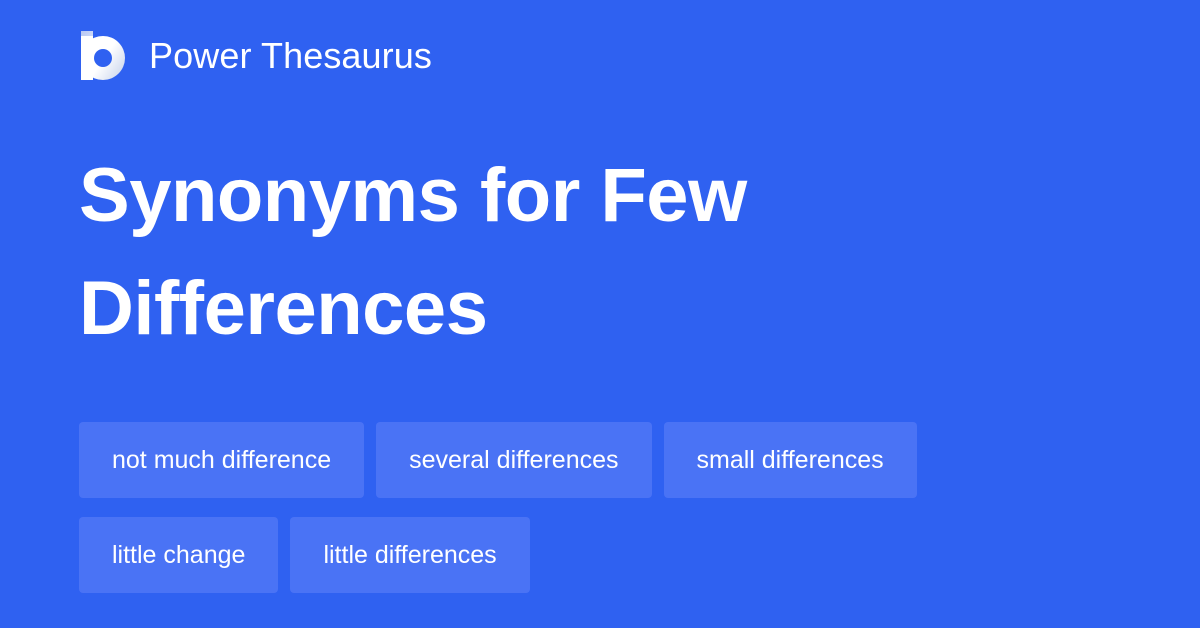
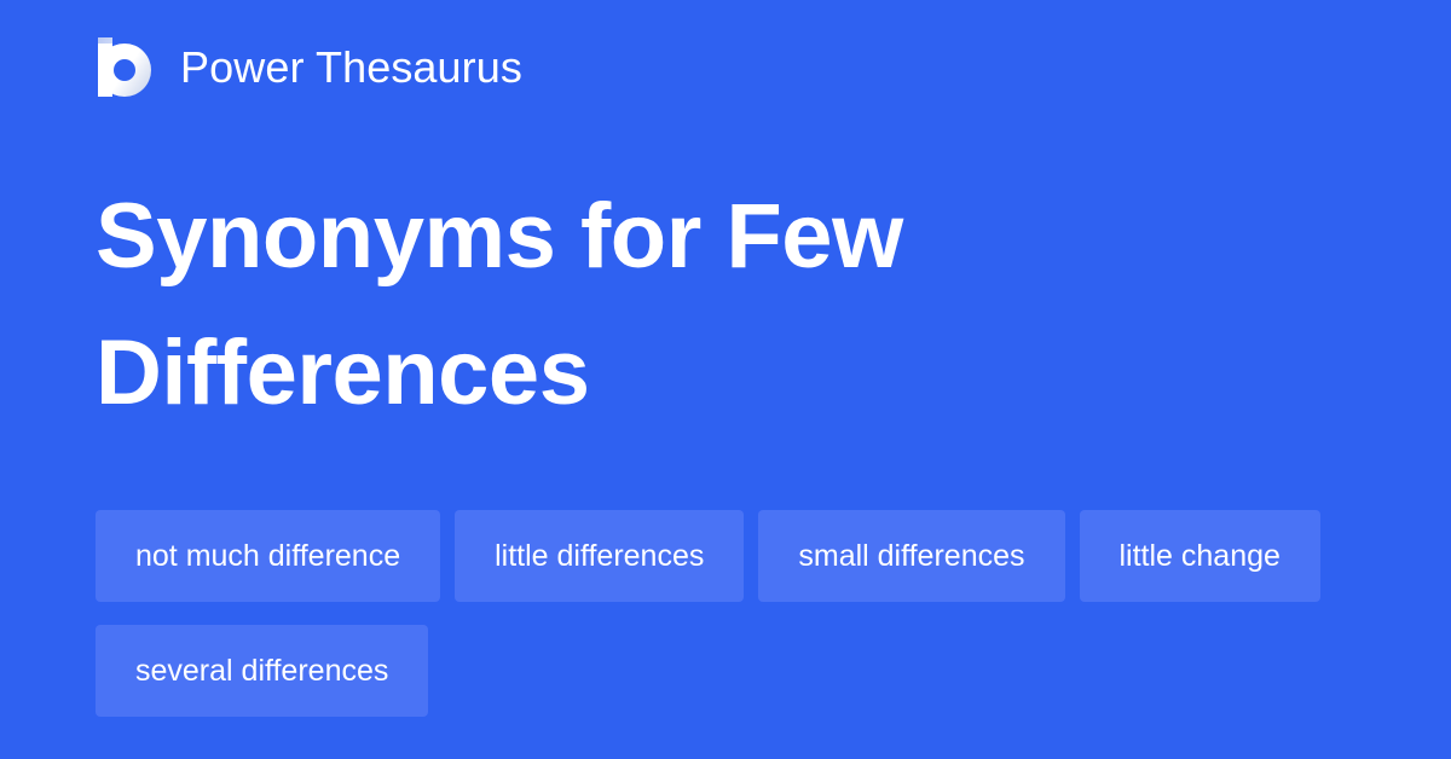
  Power Thesaurus
  Synonyms for Few
  Differences
  not much difference
- several differences
+ little differences
  small differences
  little change
- little differences
+ several differences
